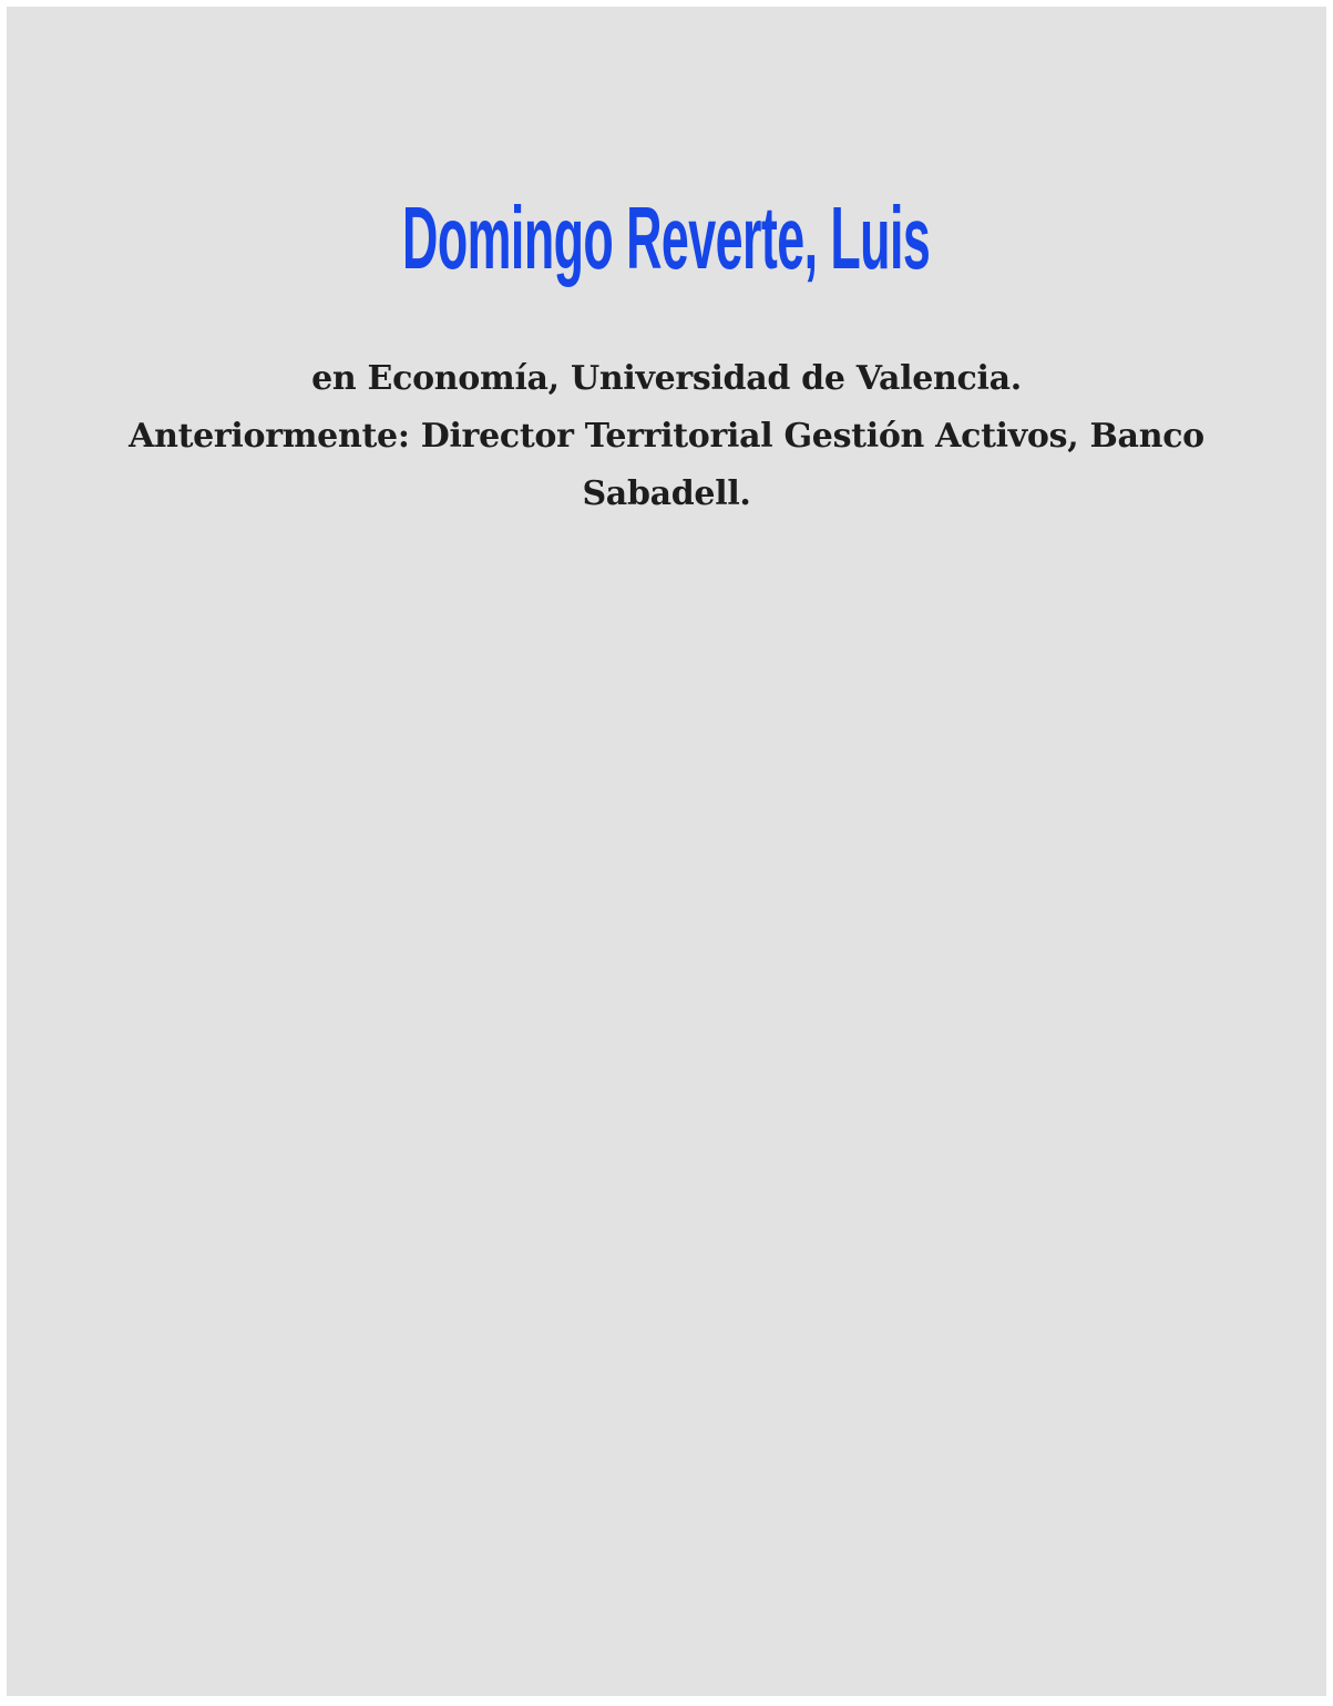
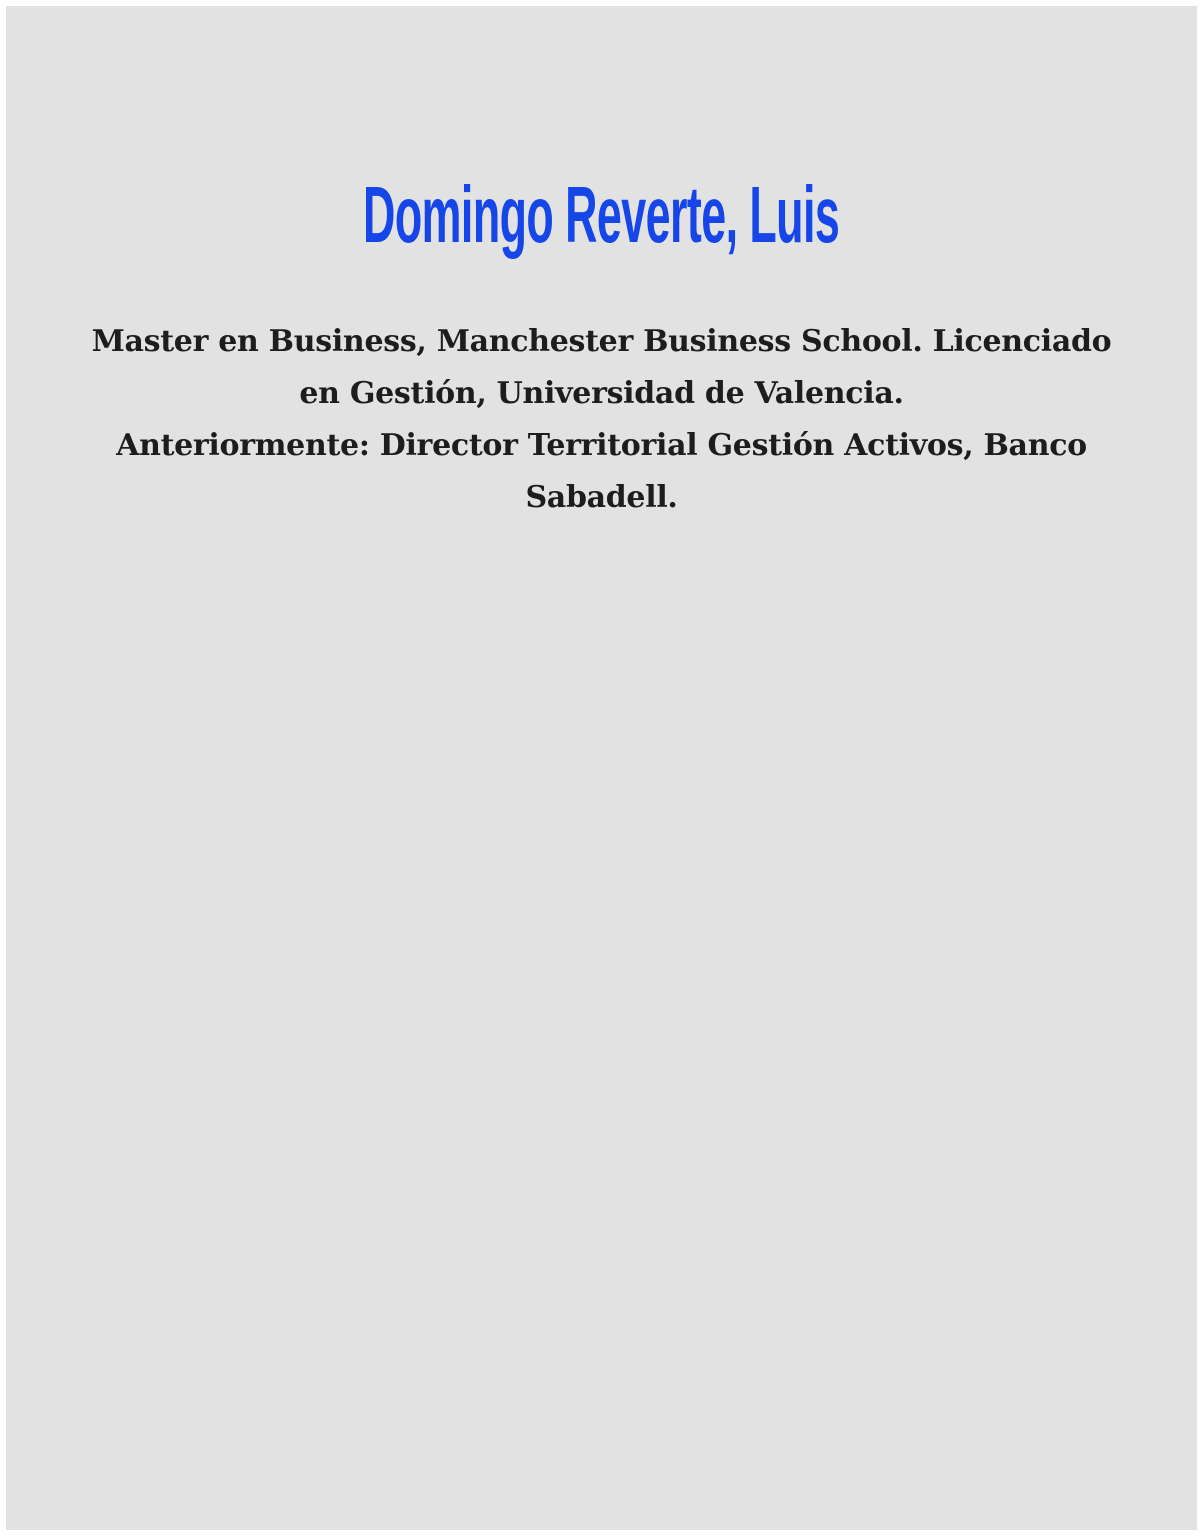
  Domingo Reverte, Luis
+ Master en Business, Manchester Business School. Licenciado
- en Economía, Universidad de Valencia.
+ en Gestión, Universidad de Valencia.
  Anteriormente: Director Territorial Gestión Activos, Banco
  Sabadell.
